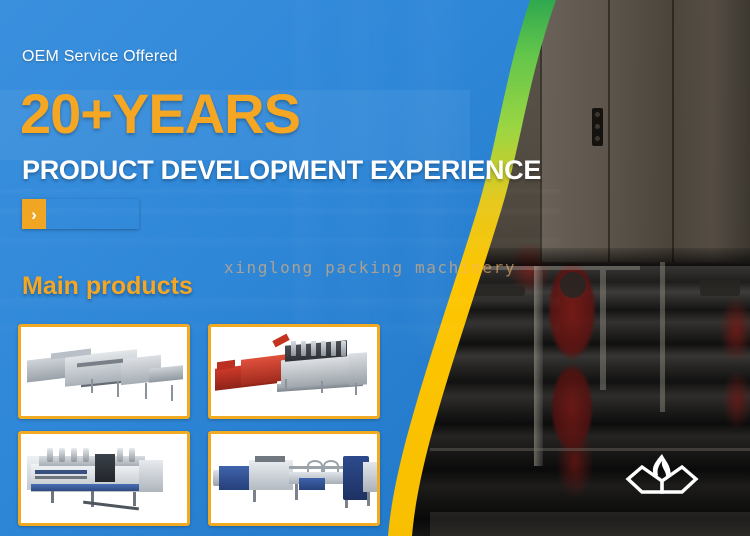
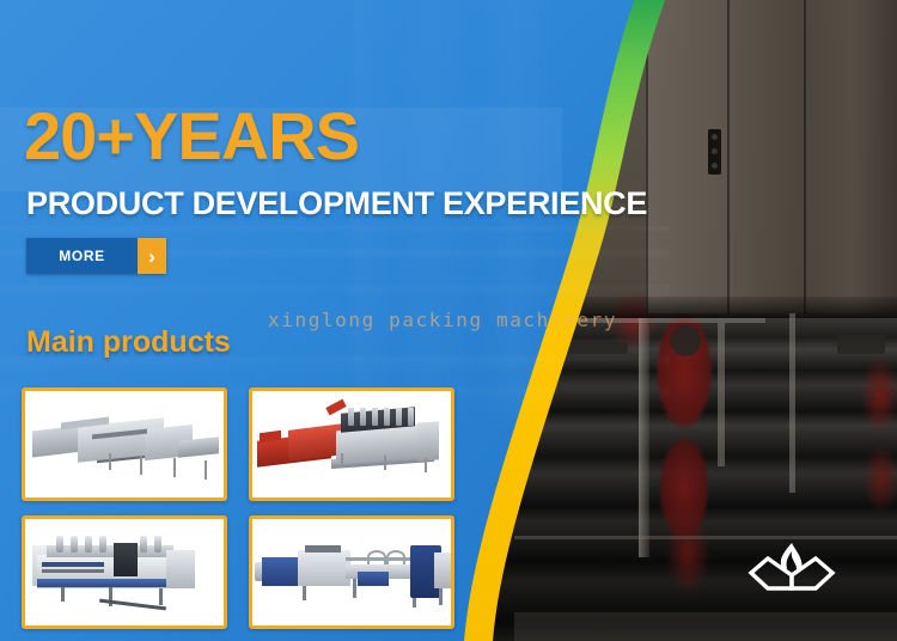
- OEM Service Offered
  20+YEARS
  PRODUCT DEVELOPMENT EXPERIENCE
+ MORE
  ›
  Main products
  xinglong packing machinery
